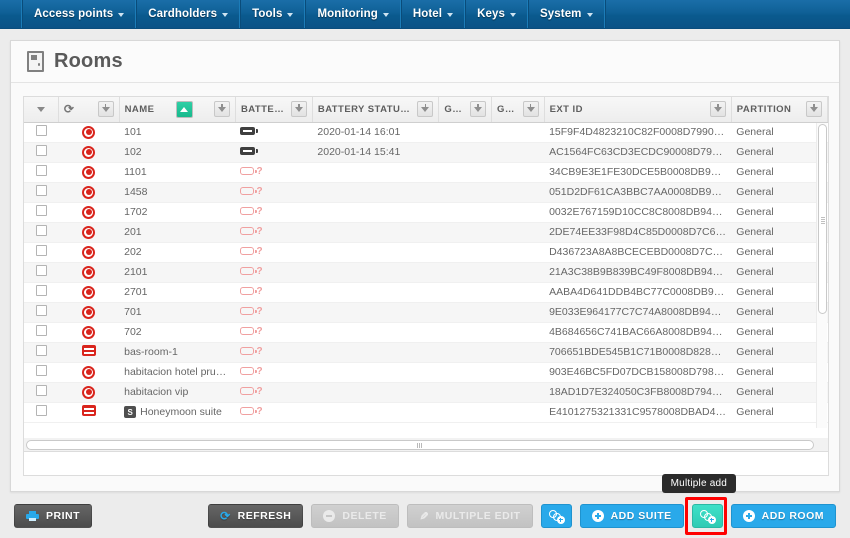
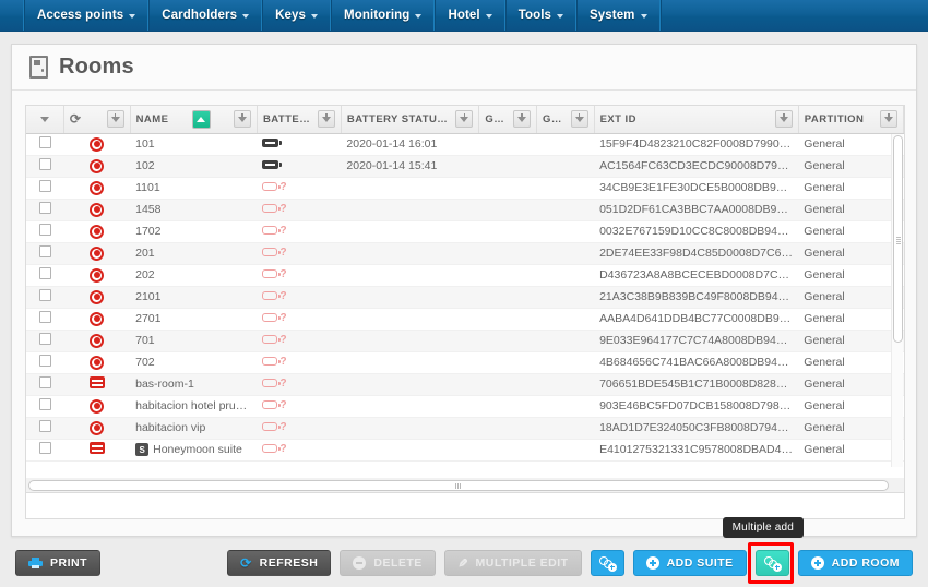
  Access points
  Cardholders
- Tools
+ Keys
  Monitoring
  Hotel
- Keys
+ Tools
  System
  Rooms
  	⟳	NAME	BATTERY	BATTERY STATUS	GPF	GPF	EXT ID	PARTITION
  		101		2020-01-14 16:01			15F9F4D4823210C82F0008D799077E	General
  		102		2020-01-14 15:41			AC1564FC63CD3ECDC90008D79907	General
  		1101	?				34CB9E3E1FE30DCE5B0008DB94164	General
  		1458	?				051D2DF61CA3BBC7AA0008DB9416	General
  		1702	?				0032E767159D10CC8C8008DB9417F	General
  		201	?				2DE74EE33F98D4C85D0008D7C6AC	General
  		202	?				D436723A8A8BCECEBD0008D7C6AC	General
  		2101	?				21A3C38B9B839BC49F8008DB94164	General
  		2701	?				AABA4D641DDB4BC77C0008DB9416	General
  		701	?				9E033E964177C7C74A8008DB941662	General
  		702	?				4B684656C741BAC66A8008DB9417F	General
  		bas-room-1	?				706651BDE545B1C71B0008D828A9D	General
  		habitacion hotel prueba	?				903E46BC5FD07DCB158008D7983C8	General
  		habitacion vip	?				18AD1D7E324050C3FB8008D794E19	General
  		S Honeymoon suite	?				E4101275321331C9578008DBAD40A1	General
  PRINT
  ⟳
  REFRESH
  DELETE
  MULTIPLE EDIT
  ADD SUITE
  Multiple add
  ADD ROOM
